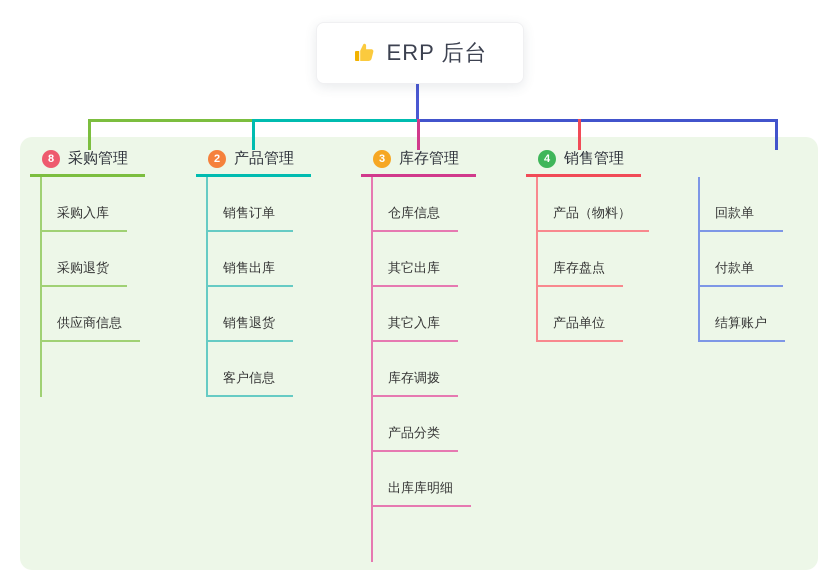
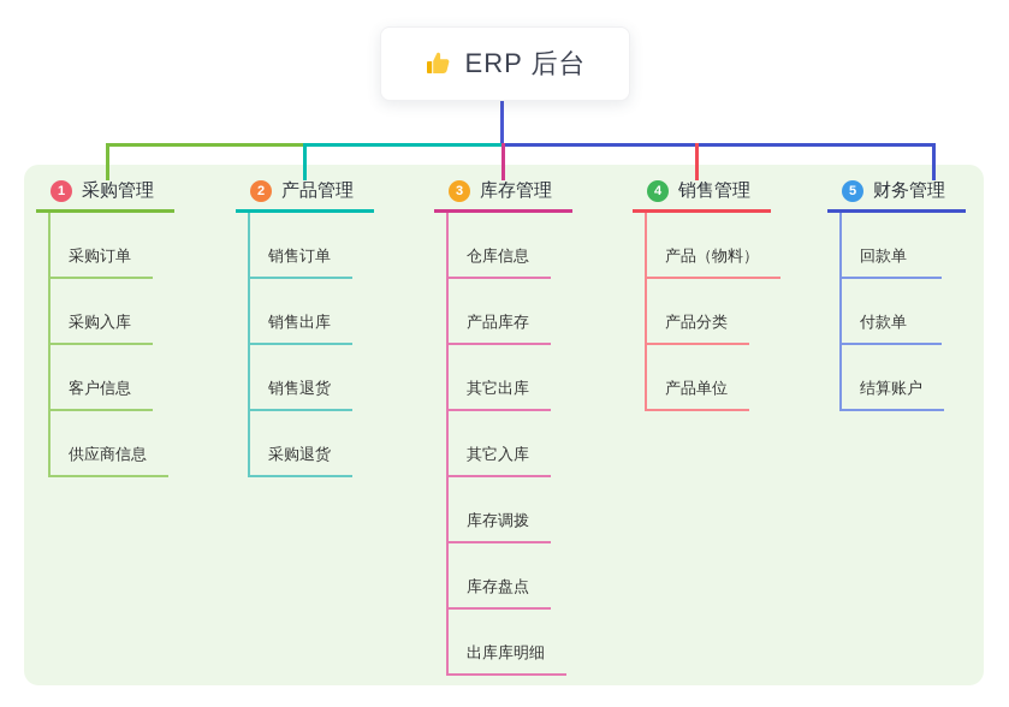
  ERP 后台
- 8
+ 1
  采购管理
+ 采购订单
  采购入库
- 采购退货
+ 客户信息
  供应商信息
  2
  产品管理
  销售订单
  销售出库
  销售退货
- 客户信息
+ 采购退货
  3
  库存管理
  仓库信息
+ 产品库存
  其它出库
  其它入库
  库存调拨
- 产品分类
+ 库存盘点
  出库库明细
  4
  销售管理
  产品（物料）
- 库存盘点
+ 产品分类
  产品单位
+ 5
+ 财务管理
  回款单
  付款单
  结算账户
